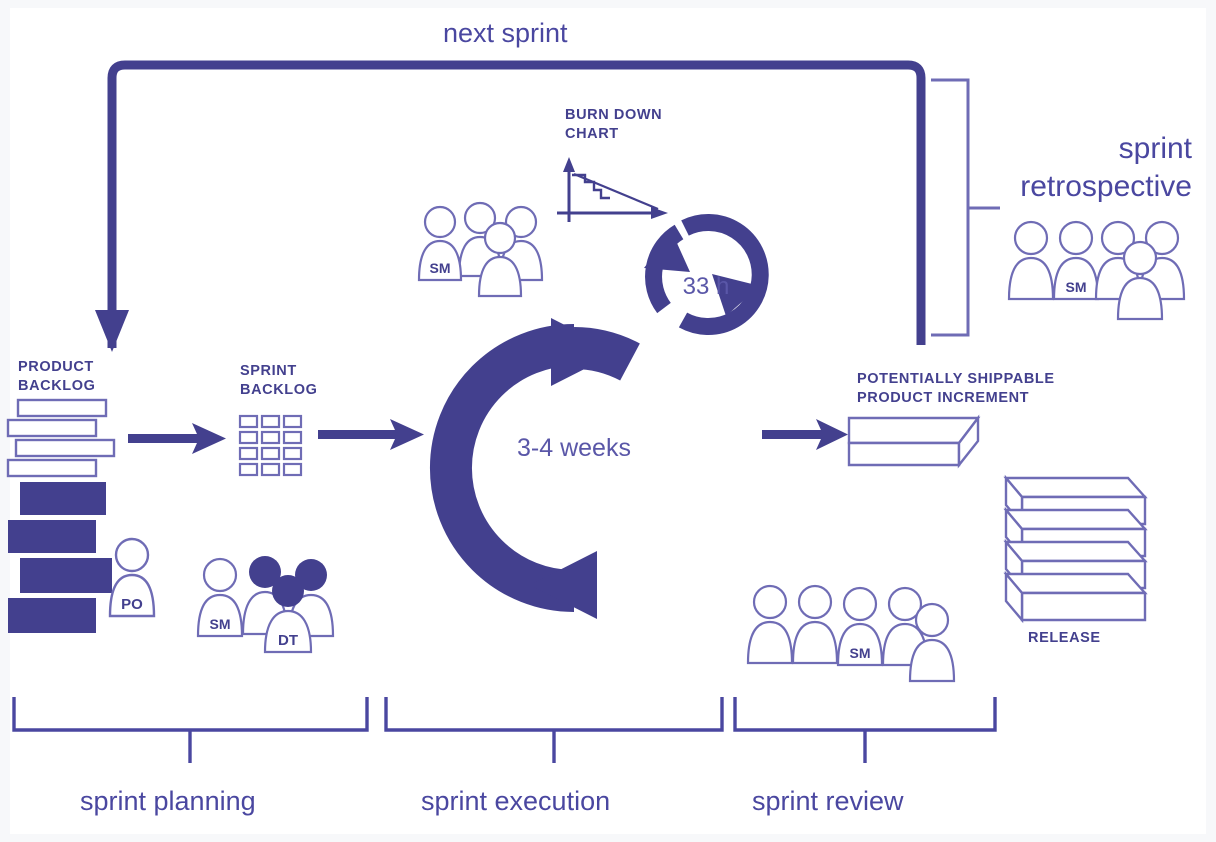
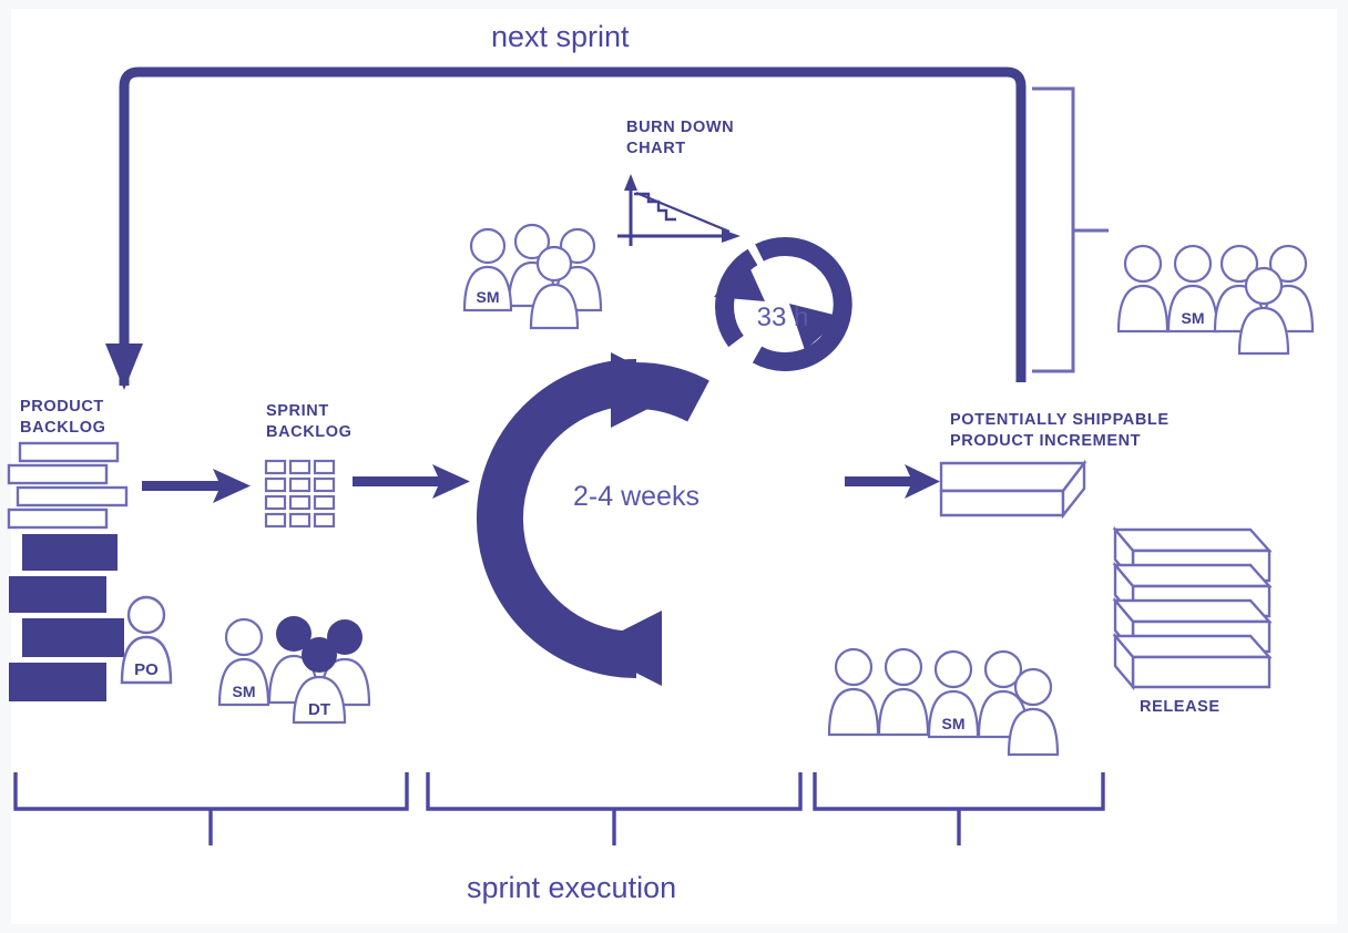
  PO
  SM
  DT
- 3-4 weeks
+ 2-4 weeks
  33 h
  SM
  SM
  SM
  next sprint
  PRODUCT
  BACKLOG
  SPRINT
  BACKLOG
  BURN DOWN
  CHART
  POTENTIALLY SHIPPABLE
  PRODUCT INCREMENT
  RELEASE
- sprint
- retrospective
- sprint planning
  sprint execution
- sprint review
